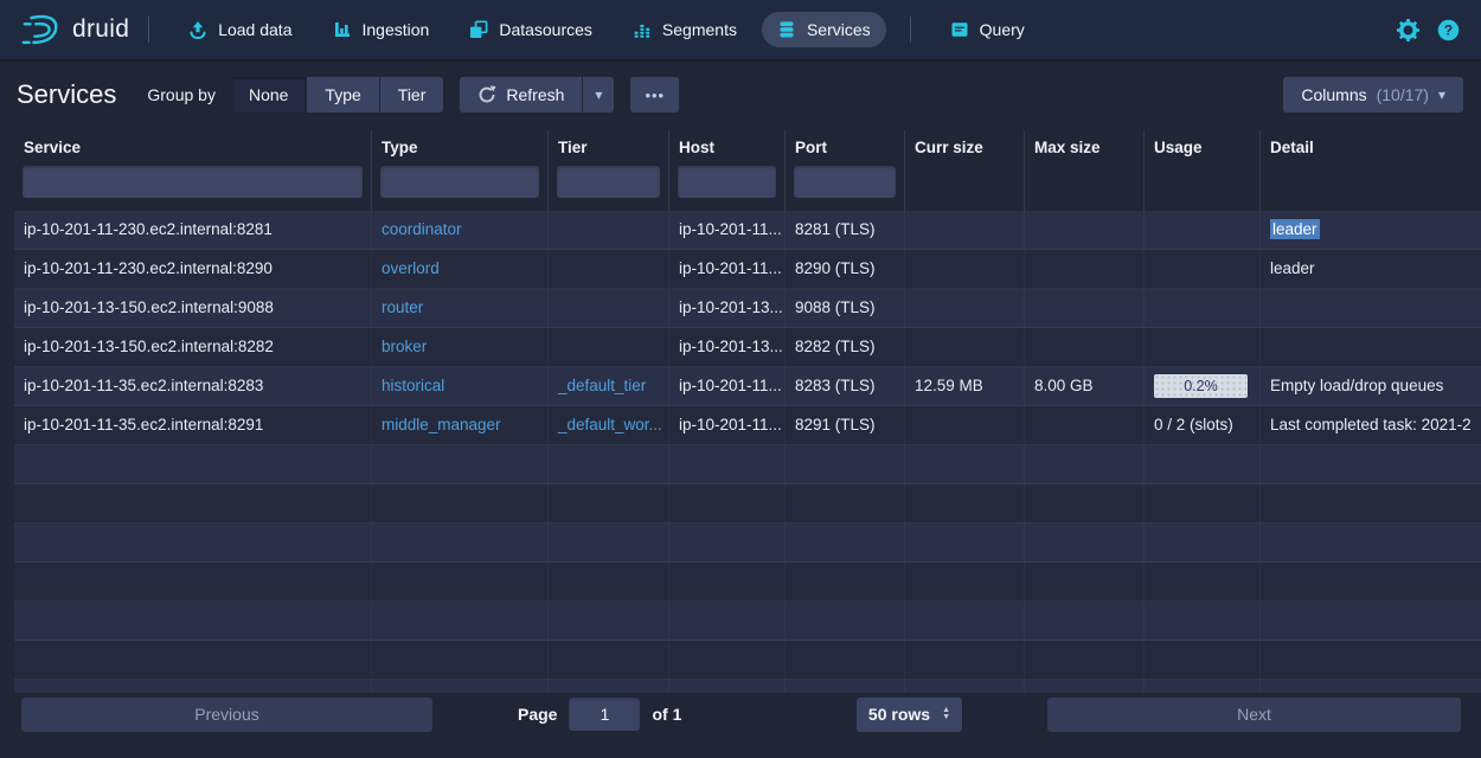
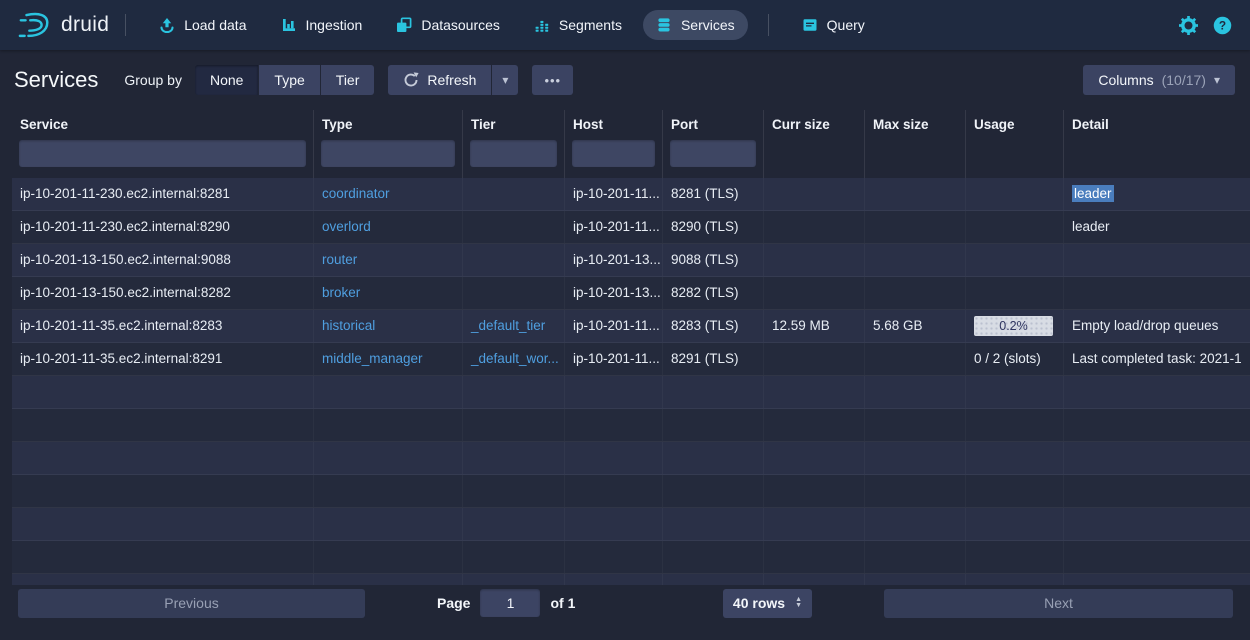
  druid
  Load data
  Ingestion
  Datasources
  Segments
  Services
  Query
  ?
  Services
  Group by
  None
  Type
  Tier
  Refresh
  ▾
  •••
  Columns
  (10/17)
  ▾
  Service
  Type
  Tier
  Host
  Port
  Curr size
  Max size
  Usage
  Detail
  ip-10-201-11-230.ec2.internal:8281
  coordinator
  ip-10-201-11...
  8281 (TLS)
  leader
  ip-10-201-11-230.ec2.internal:8290
  overlord
  ip-10-201-11...
  8290 (TLS)
  leader
  ip-10-201-13-150.ec2.internal:9088
  router
  ip-10-201-13...
  9088 (TLS)
  ip-10-201-13-150.ec2.internal:8282
  broker
  ip-10-201-13...
  8282 (TLS)
  ip-10-201-11-35.ec2.internal:8283
  historical
  _default_tier
  ip-10-201-11...
  8283 (TLS)
  12.59 MB
- 8.00 GB
+ 5.68 GB
  0.2%
  Empty load/drop queues
  ip-10-201-11-35.ec2.internal:8291
  middle_manager
  _default_wor...
  ip-10-201-11...
  8291 (TLS)
  0 / 2 (slots)
- Last completed task: 2021-2
+ Last completed task: 2021-1
  Previous
  Page
  1
  of 1
- 50 rows
+ 40 rows
  Next
